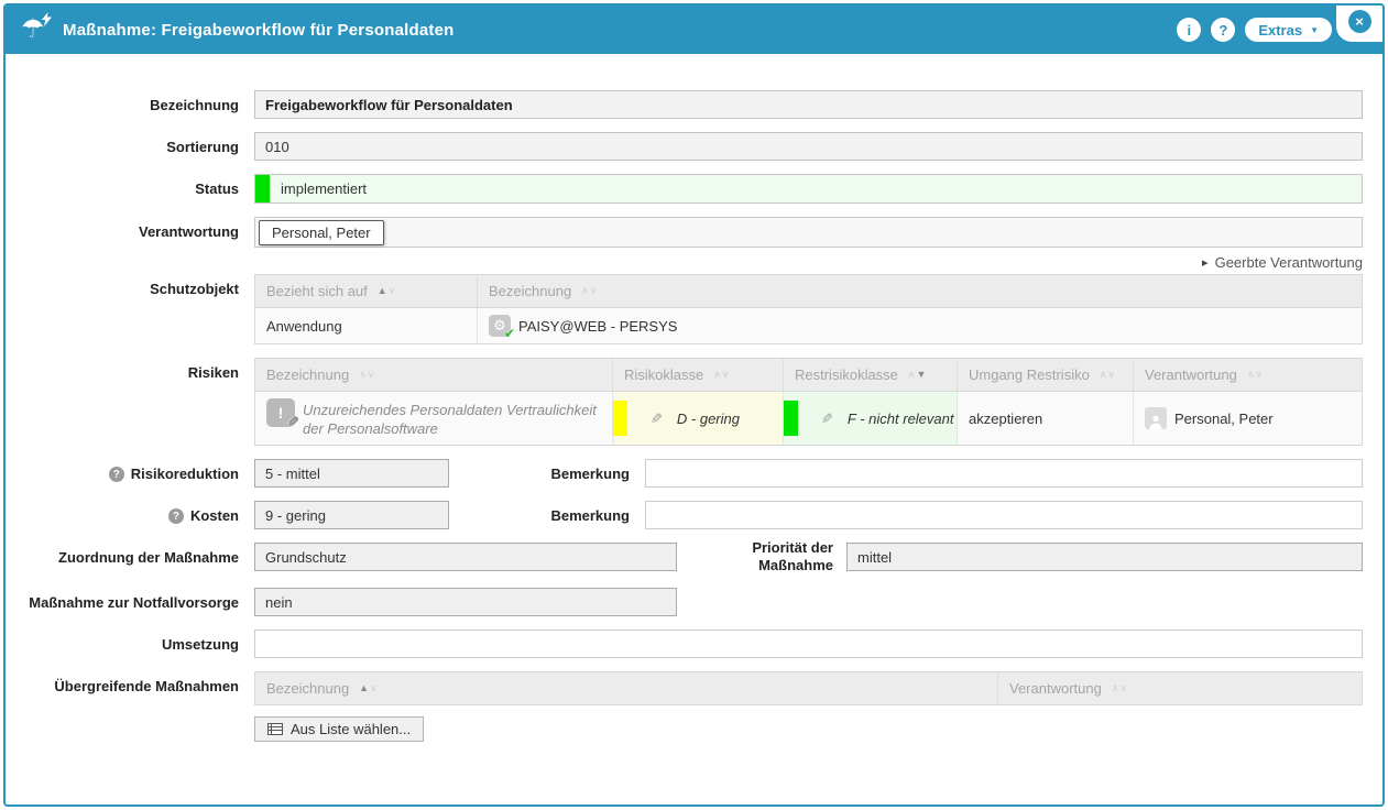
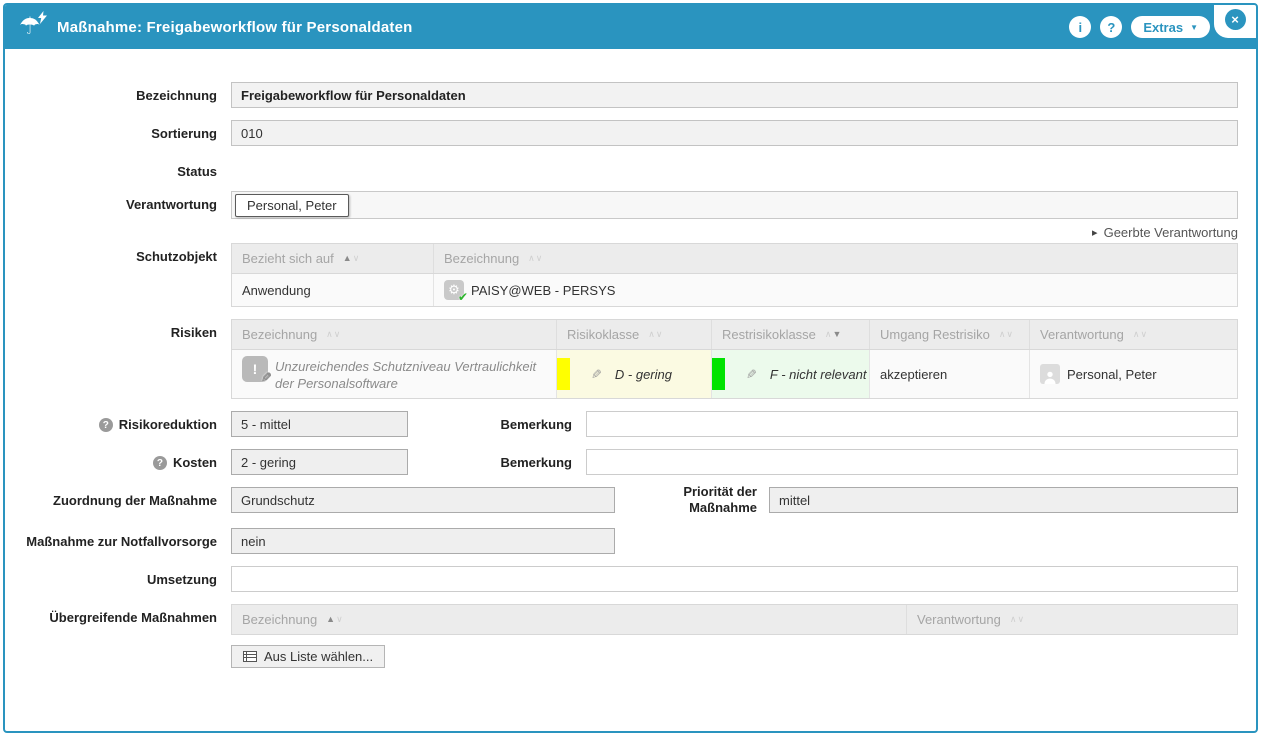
  ☂
  Maßnahme: Freigabeworkflow für Personaldaten
  i
  ?
  Extras
  ▼
  ×
  Bezeichnung
  Freigabeworkflow für Personaldaten
  Sortierung
  010
  Status
- implementiert
  Verantwortung
  Personal, Peter
  ▸
  Geerbte Verantwortung
  Schutzobjekt
  Bezieht sich auf
  ▲∨
  Bezeichnung
  ∧∨
  Anwendung
  ⚙
  ✔
  PAISY@WEB - PERSYS
  Risiken
  Bezeichnung
  ∧∨
  Risikoklasse
  ∧∨
  Restrisikoklasse
  ∧▼
  Umgang Restrisiko
  ∧∨
  Verantwortung
  ∧∨
  !
- Unzureichendes Personaldaten Vertraulichkeit der Personalsoftware
+ Unzureichendes Schutzniveau Vertraulichkeit der Personalsoftware
  D - gering
  F - nicht relevant
  akzeptieren
  Personal, Peter
  ?
  Risikoreduktion
  5 - mittel
  Bemerkung
  ?
  Kosten
- 9 - gering
+ 2 - gering
  Bemerkung
  Zuordnung der Maßnahme
  Grundschutz
  Priorität der Maßnahme
  mittel
  Maßnahme zur Notfallvorsorge
  nein
  Umsetzung
  Übergreifende Maßnahmen
  Bezeichnung
  ▲∨
  Verantwortung
  ∧∨
  Aus Liste wählen...
